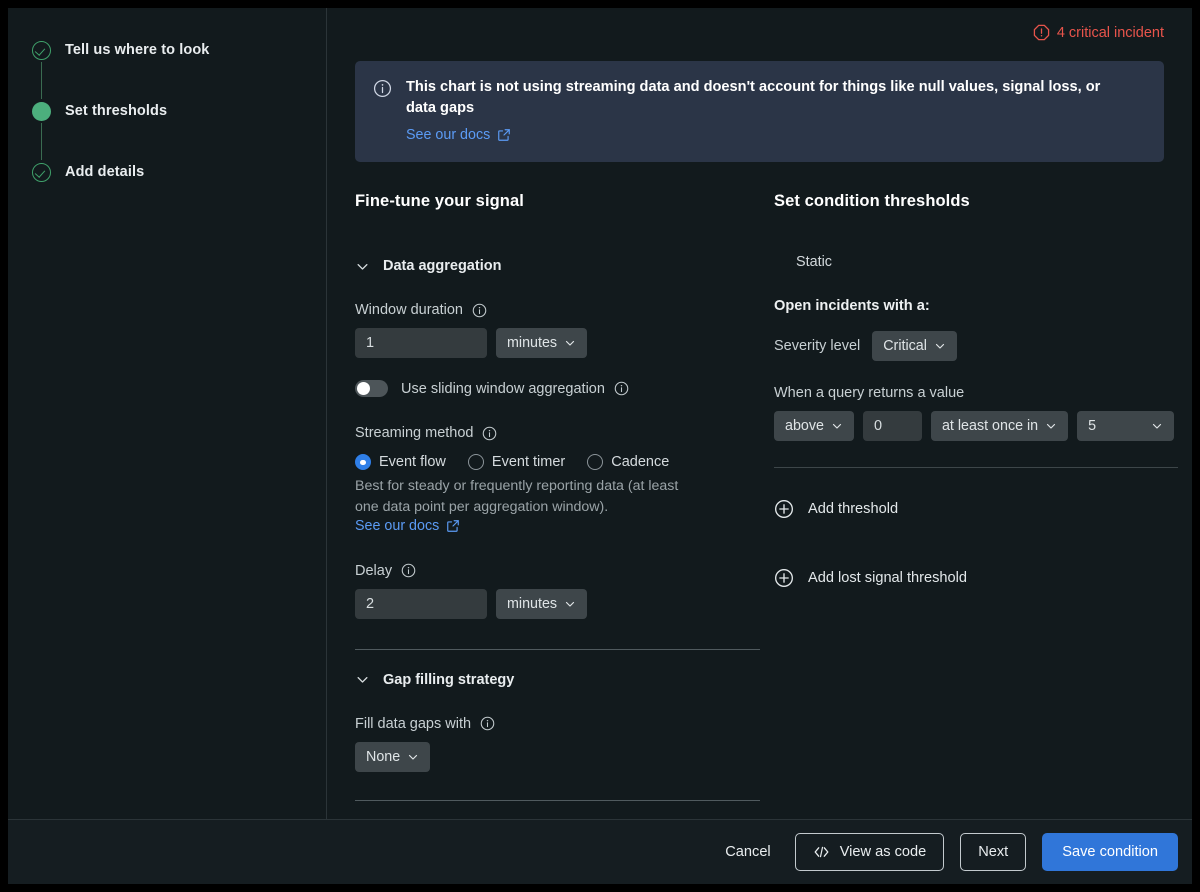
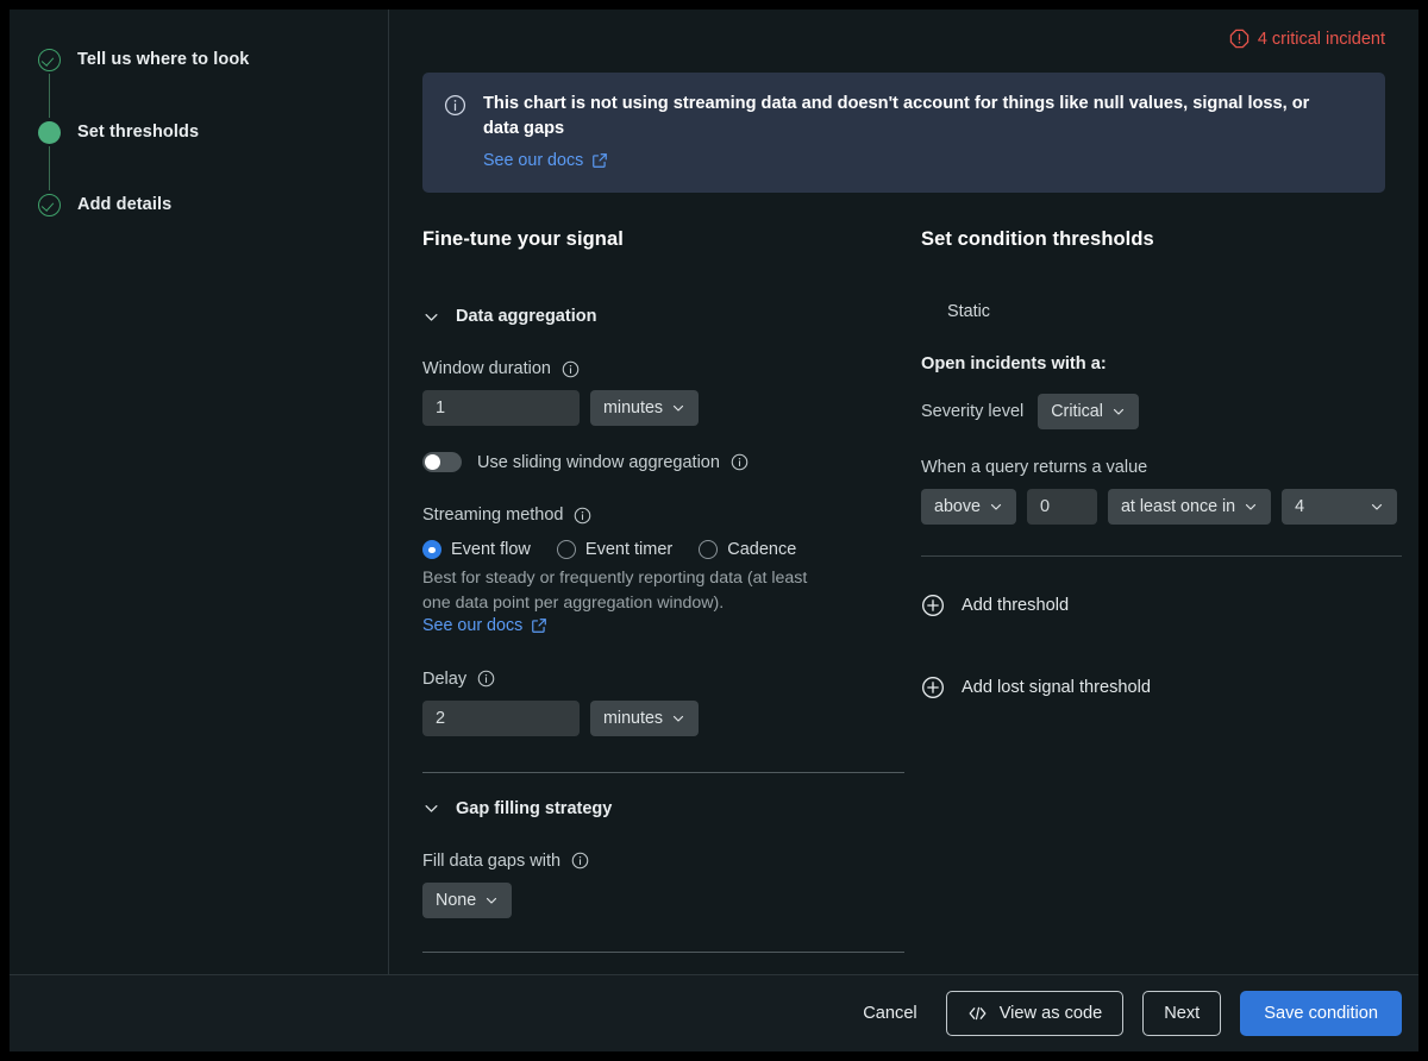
  Tell us where to look
  Set thresholds
  Add details
  4 critical incident
  This chart is not using streaming data and doesn't account for things like null values, signal loss, or data gaps
  See our docs
  Fine-tune your signal
  Data aggregation
  Window duration
  1
  minutes
  Use sliding window aggregation
  Streaming method
  Event flow
  Event timer
  Cadence
  Best for steady or frequently reporting data (at least one data point per aggregation window).
  See our docs
  Delay
  2
  minutes
  Gap filling strategy
  Fill data gaps with
  None
  Set condition thresholds
  Static
  Open incidents with a:
  Severity level
  Critical
  When a query returns a value
  above
  0
  at least once in
- 5
+ 4
  Add threshold
  Add lost signal threshold
  Cancel
  View as code
  Next
  Save condition
